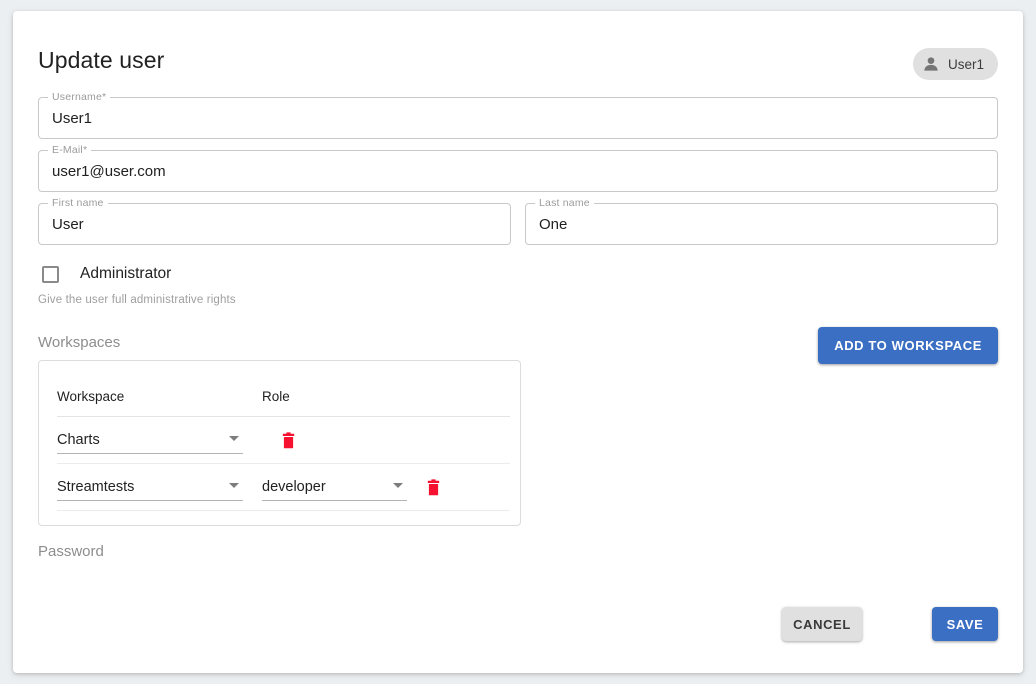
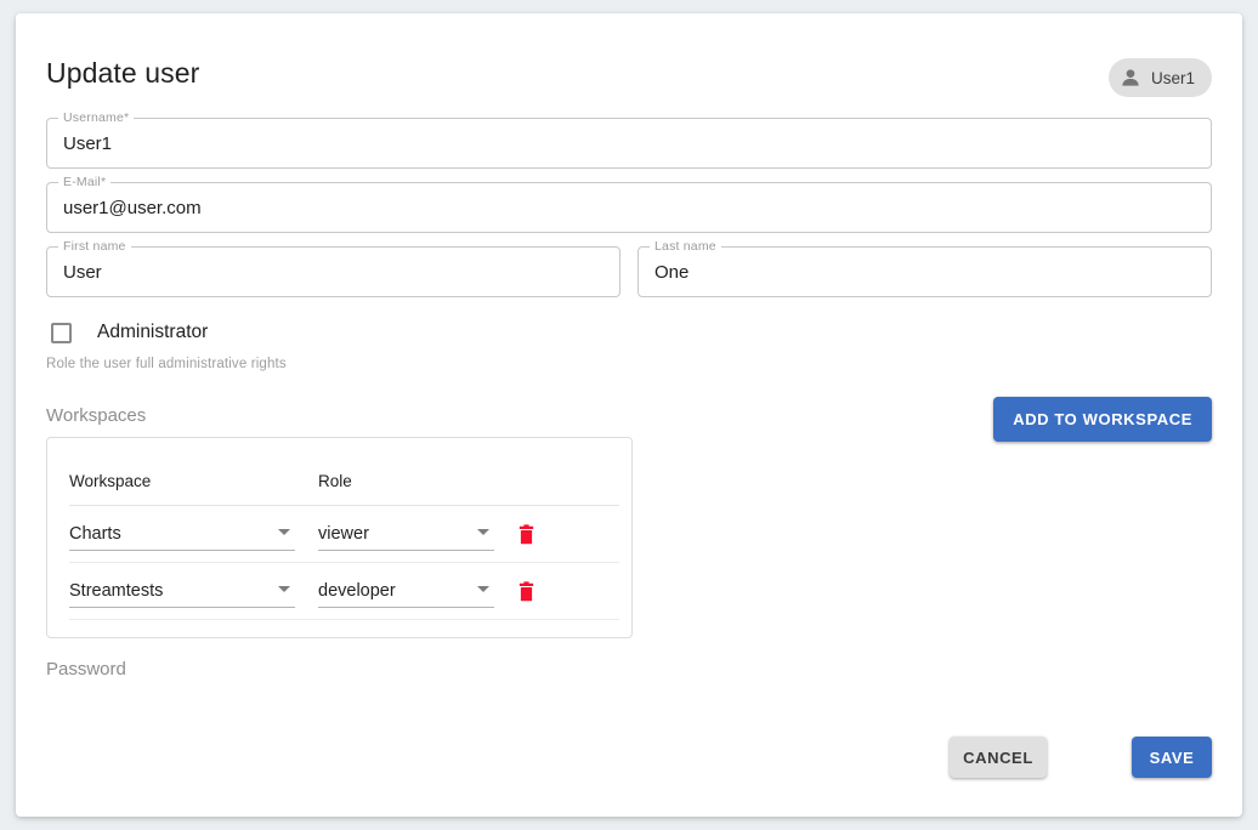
  Update user
  User1
  Username*
  User1
  E-Mail*
  user1@user.com
  First name
  User
  Last name
  One
  Administrator
- Give the user full administrative rights
+ Role the user full administrative rights
  Workspaces
  ADD TO WORKSPACE
  Workspace
  Role
  Charts
+ viewer
  Streamtests
  developer
  Password
  CANCEL
  SAVE
